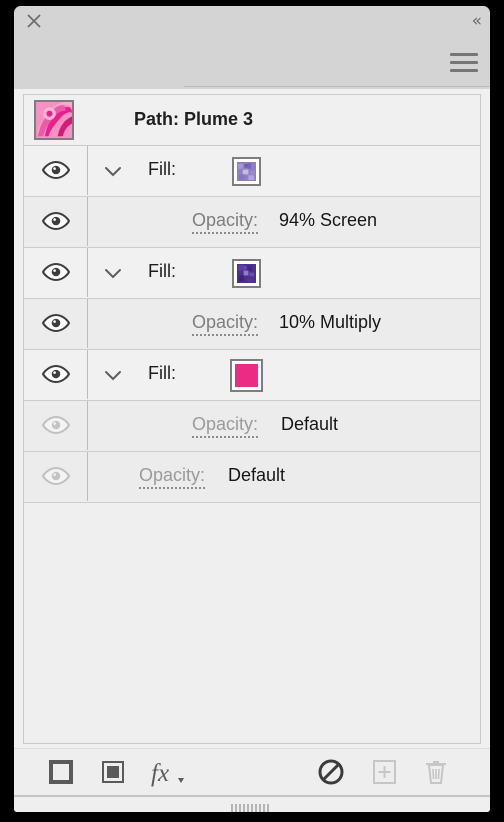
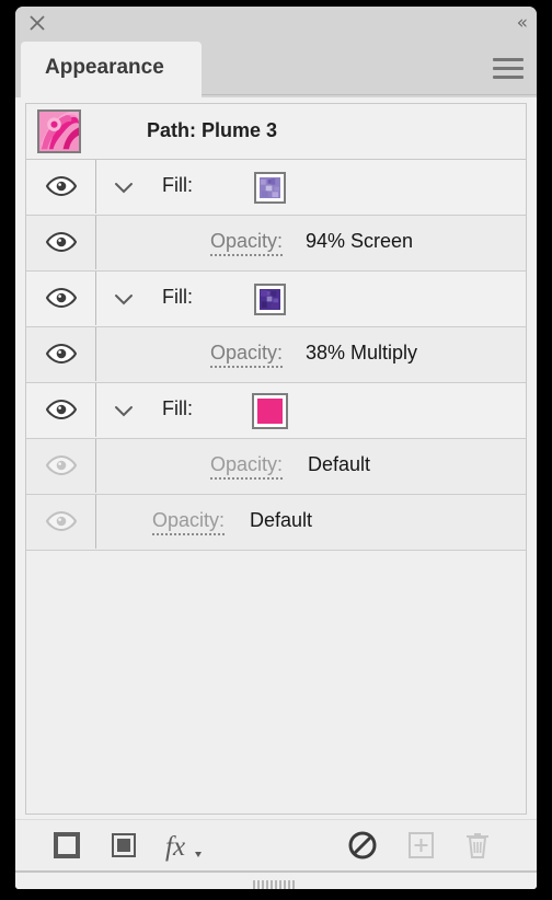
  «
+ Appearance
  Path: Plume 3
  Fill:
  Opacity:
  94% Screen
  Fill:
  Opacity:
- 10% Multiply
+ 38% Multiply
  Fill:
  Opacity:
  Default
  Opacity:
  Default
  fx
